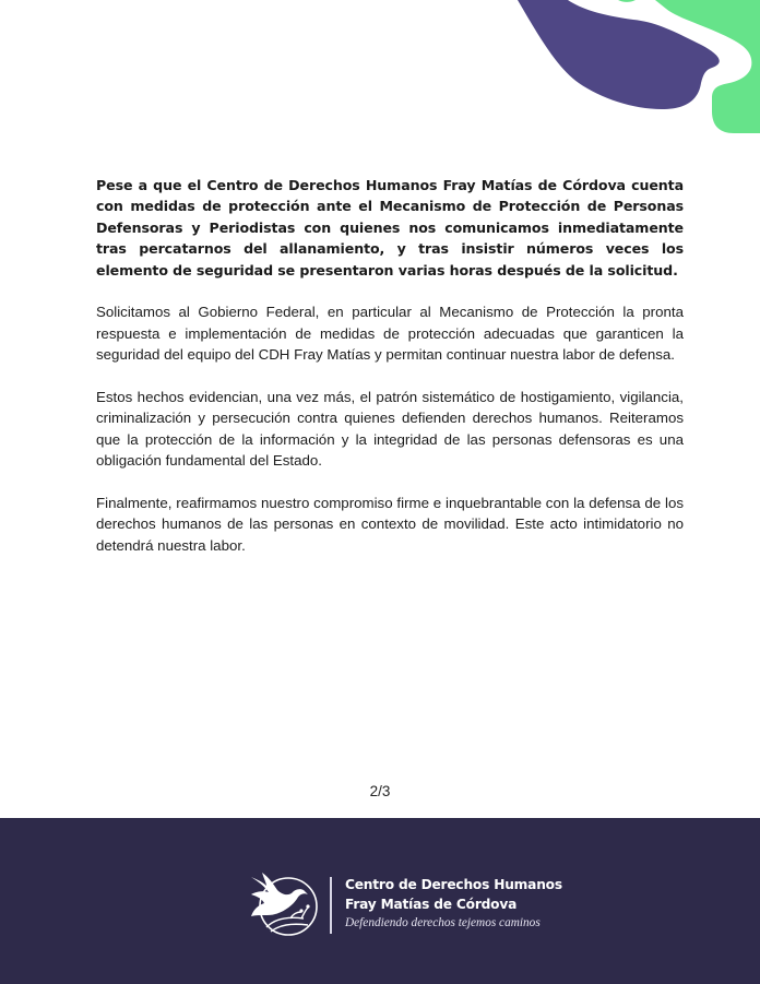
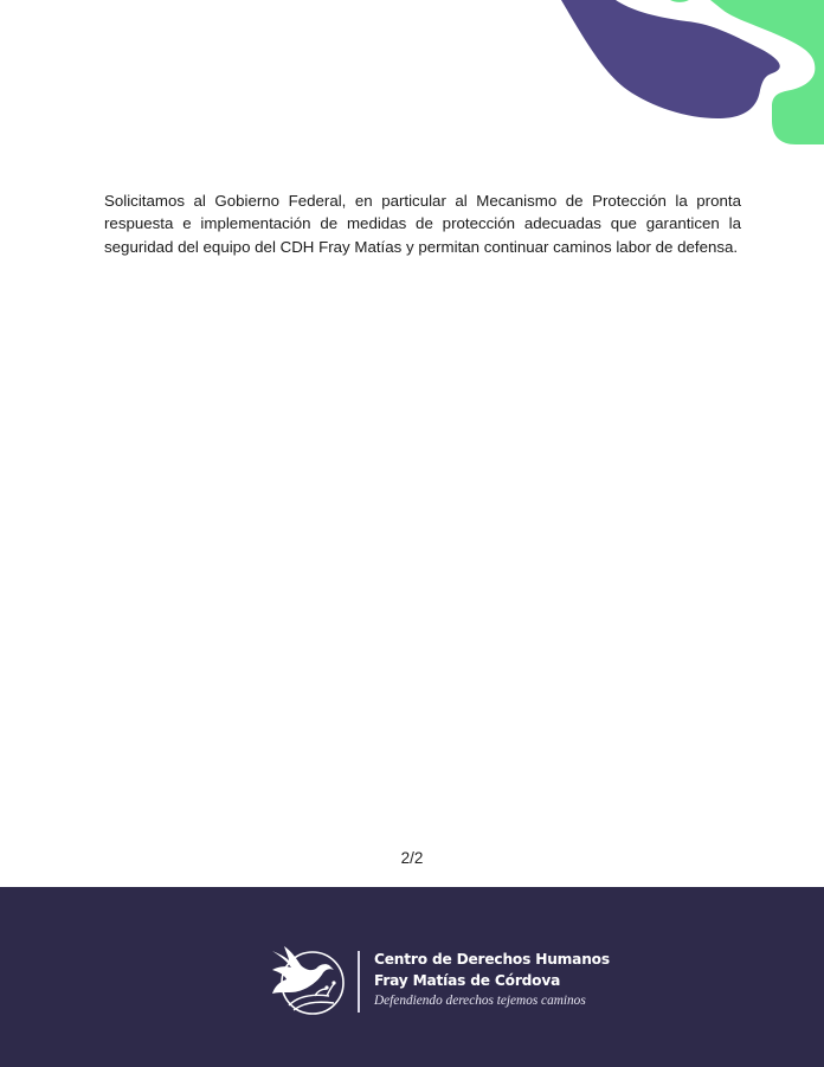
- Pese a que el Centro de Derechos Humanos Fray Matías de Córdova cuenta con medidas de protección ante el Mecanismo de Protección de Personas Defensoras y Periodistas con quienes nos comunicamos inmediatamente tras percatarnos del allanamiento, y tras insistir números veces los elemento de seguridad se presentaron varias horas después de la solicitud.
- Solicitamos al Gobierno Federal, en particular al Mecanismo de Protección la pronta respuesta e implementación de medidas de protección adecuadas que garanticen la seguridad del equipo del CDH Fray Matías y permitan continuar nuestra labor de defensa.
+ Solicitamos al Gobierno Federal, en particular al Mecanismo de Protección la pronta respuesta e implementación de medidas de protección adecuadas que garanticen la seguridad del equipo del CDH Fray Matías y permitan continuar caminos labor de defensa.
- Estos hechos evidencian, una vez más, el patrón sistemático de hostigamiento, vigilancia, criminalización y persecución contra quienes defienden derechos humanos. Reiteramos que la protección de la información y la integridad de las personas defensoras es una obligación fundamental del Estado.
- Finalmente, reafirmamos nuestro compromiso firme e inquebrantable con la defensa de los derechos humanos de las personas en contexto de movilidad. Este acto intimidatorio no detendrá nuestra labor.
- 2/3
+ 2/2
  Centro de Derechos Humanos
  Fray Matías de Córdova
  Defendiendo derechos tejemos caminos
